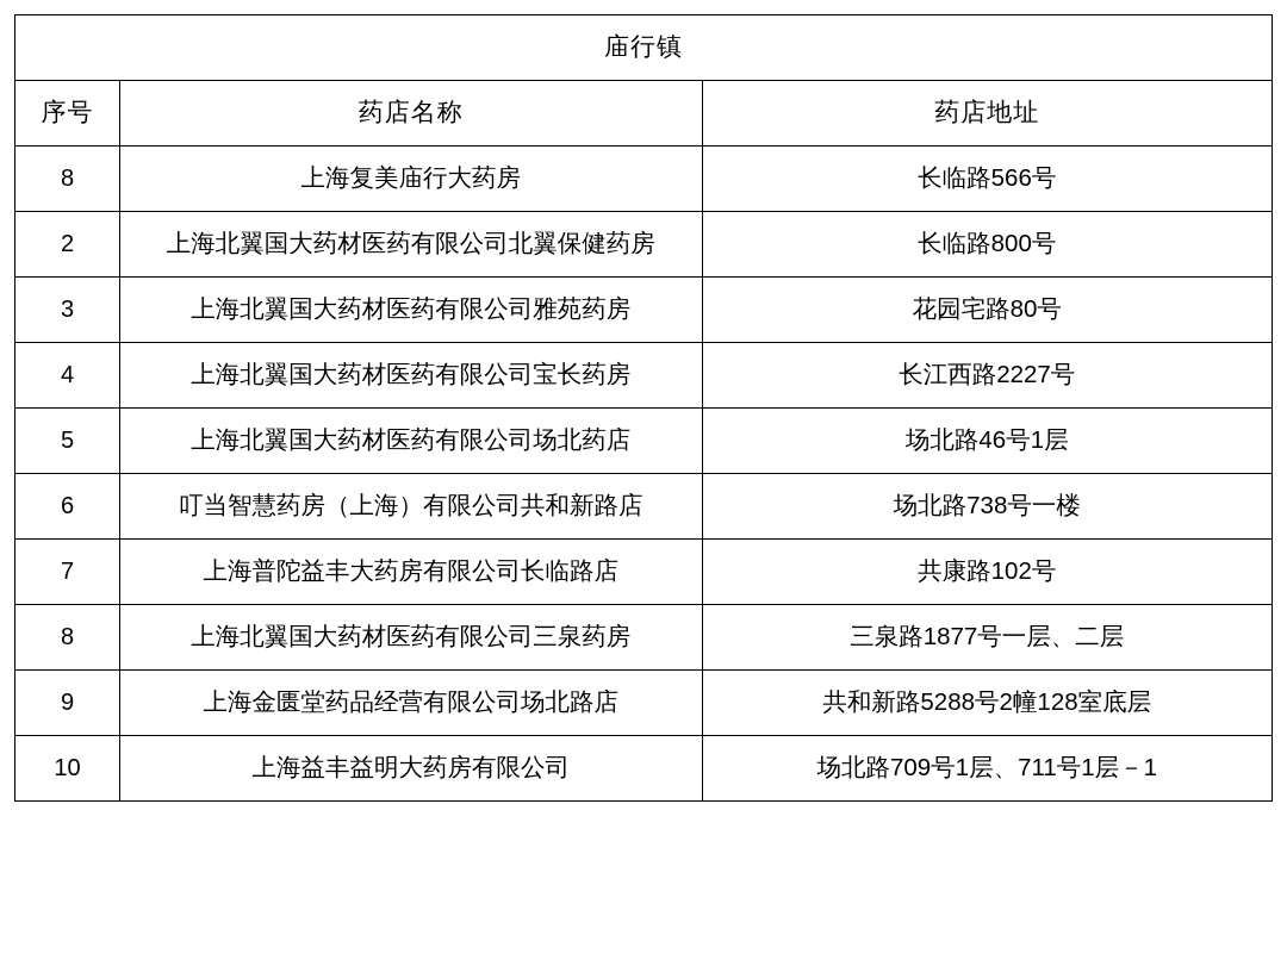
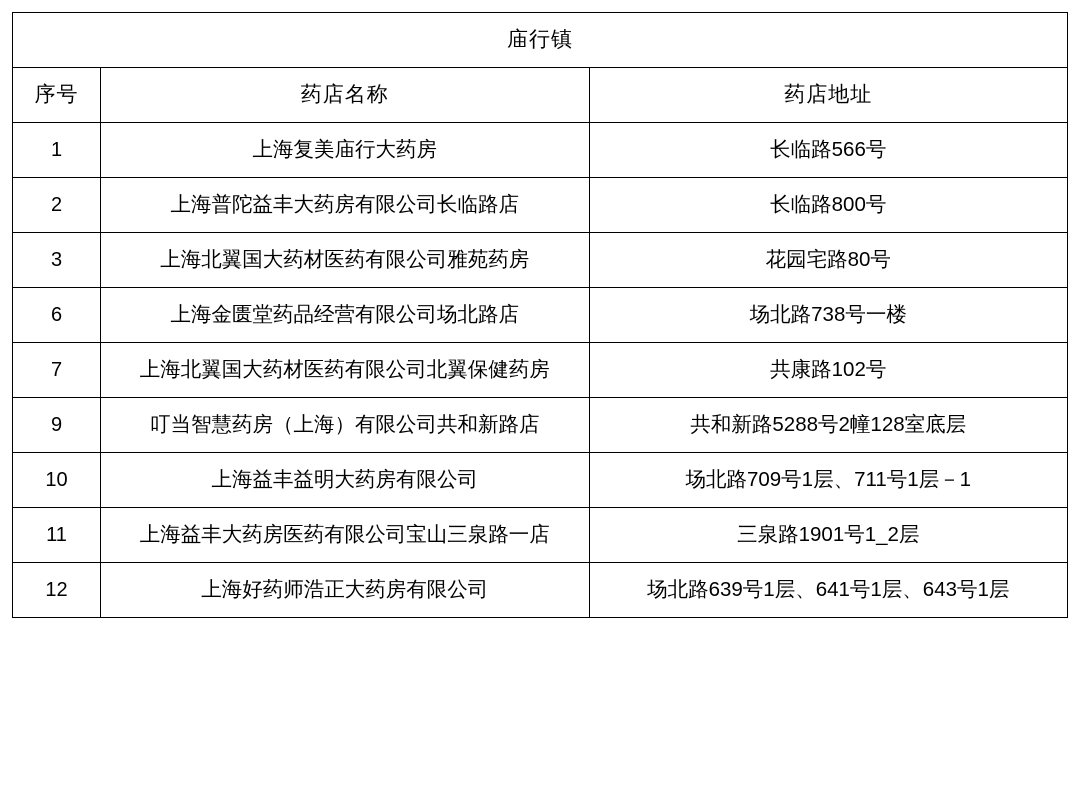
  庙行镇
  序号	药店名称	药店地址
- 8	上海复美庙行大药房	长临路566号
+ 1	上海复美庙行大药房	长临路566号
- 2	上海北翼国大药材医药有限公司北翼保健药房	长临路800号
+ 2	上海普陀益丰大药房有限公司长临路店	长临路800号
  3	上海北翼国大药材医药有限公司雅苑药房	花园宅路80号
- 4	上海北翼国大药材医药有限公司宝长药房	长江西路2227号
- 5	上海北翼国大药材医药有限公司场北药店	场北路46号1层
- 6	叮当智慧药房（上海）有限公司共和新路店	场北路738号一楼
+ 6	上海金匮堂药品经营有限公司场北路店	场北路738号一楼
- 7	上海普陀益丰大药房有限公司长临路店	共康路102号
+ 7	上海北翼国大药材医药有限公司北翼保健药房	共康路102号
- 8	上海北翼国大药材医药有限公司三泉药房	三泉路1877号一层、二层
- 9	上海金匮堂药品经营有限公司场北路店	共和新路5288号2幢128室底层
+ 9	叮当智慧药房（上海）有限公司共和新路店	共和新路5288号2幢128室底层
  10	上海益丰益明大药房有限公司	场北路709号1层、711号1层－1
+ 11	上海益丰大药房医药有限公司宝山三泉路一店	三泉路1901号1_2层
+ 12	上海好药师浩正大药房有限公司	场北路639号1层、641号1层、643号1层
